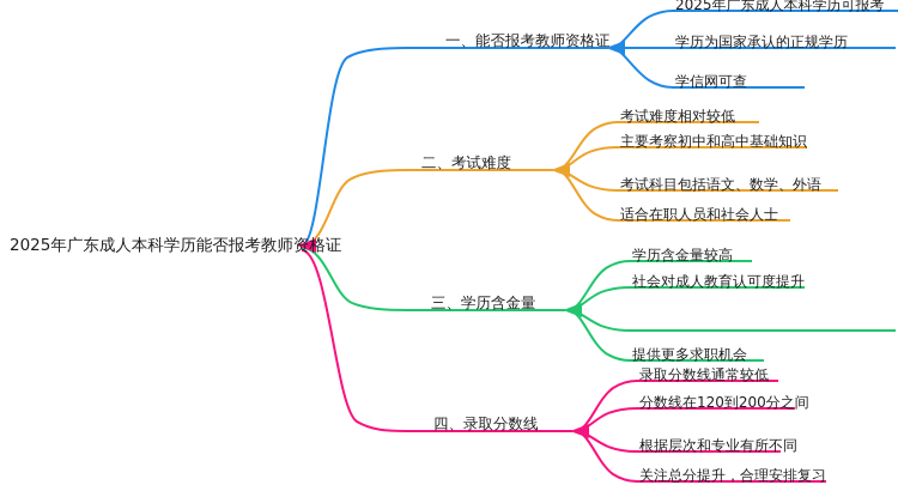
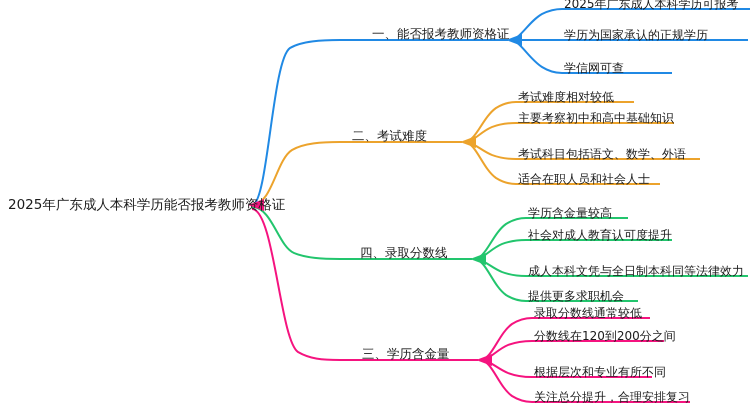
  2025年广东成人本科学历能否报考教师资格证
  一、能否报考教师资格证
  2025年广东成人本科学历可报考
  学历为国家承认的正规学历
  学信网可查
  二、考试难度
  考试难度相对较低
  主要考察初中和高中基础知识
  考试科目包括语文、数学、外语
  适合在职人员和社会人士
- 三、学历含金量
+ 四、录取分数线
  学历含金量较高
  社会对成人教育认可度提升
+ 成人本科文凭与全日制本科同等法律效力
  提供更多求职机会
- 四、录取分数线
+ 三、学历含金量
  录取分数线通常较低
  分数线在120到200分之间
  根据层次和专业有所不同
  关注总分提升，合理安排复习
